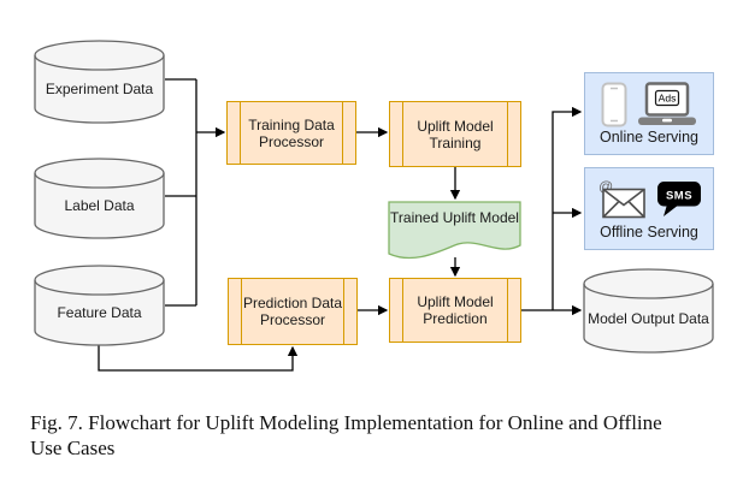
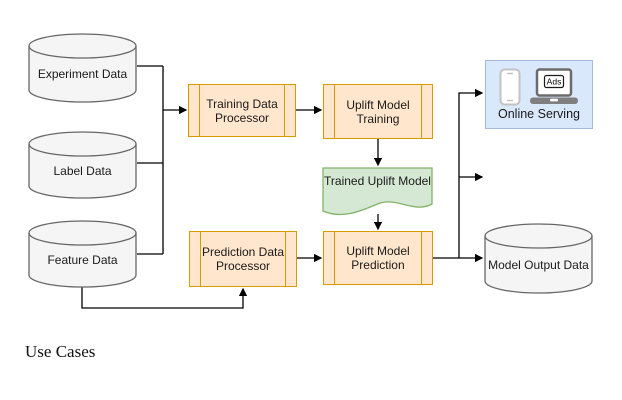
  Experiment Data
  Label Data
  Feature Data
  Model Output Data
  Training Data
  Processor
  Uplift Model
  Training
  Prediction Data
  Processor
  Uplift Model
  Prediction
  Trained Uplift Model
  Ads
  Online Serving
- @
- SMS
- Offline Serving
- Fig. 7. Flowchart for Uplift Modeling Implementation for Online and Offline
  Use Cases
